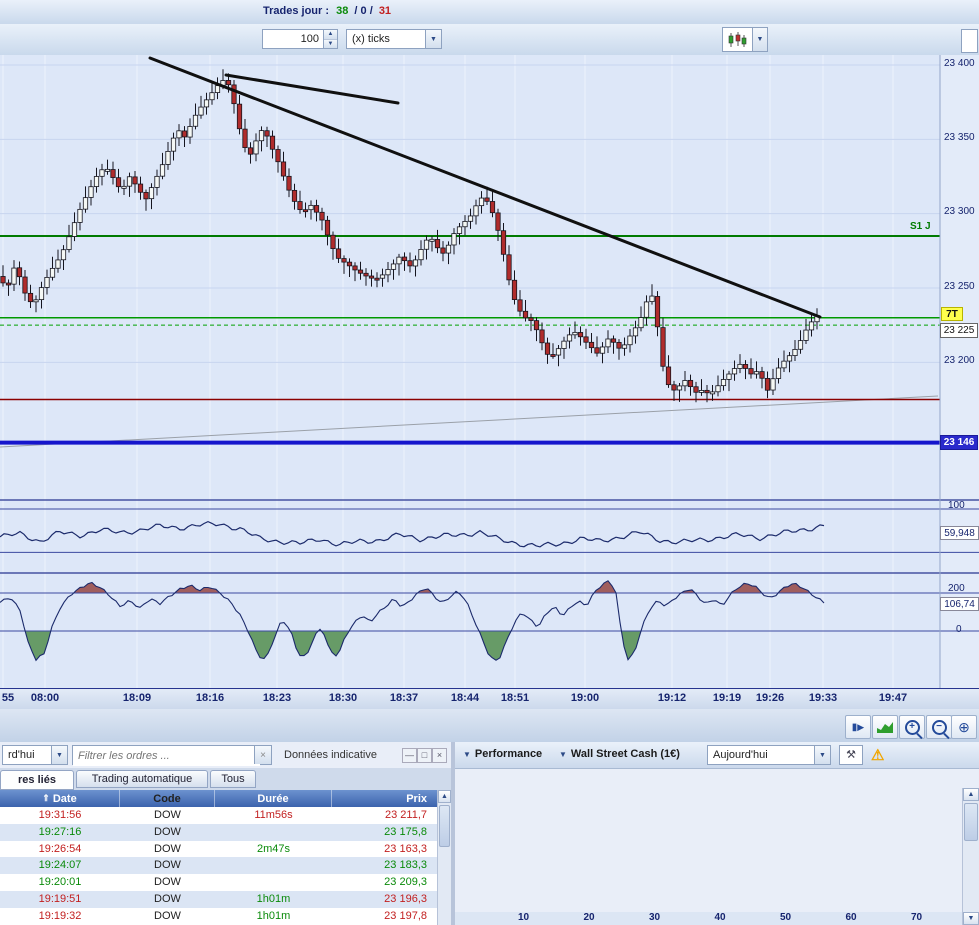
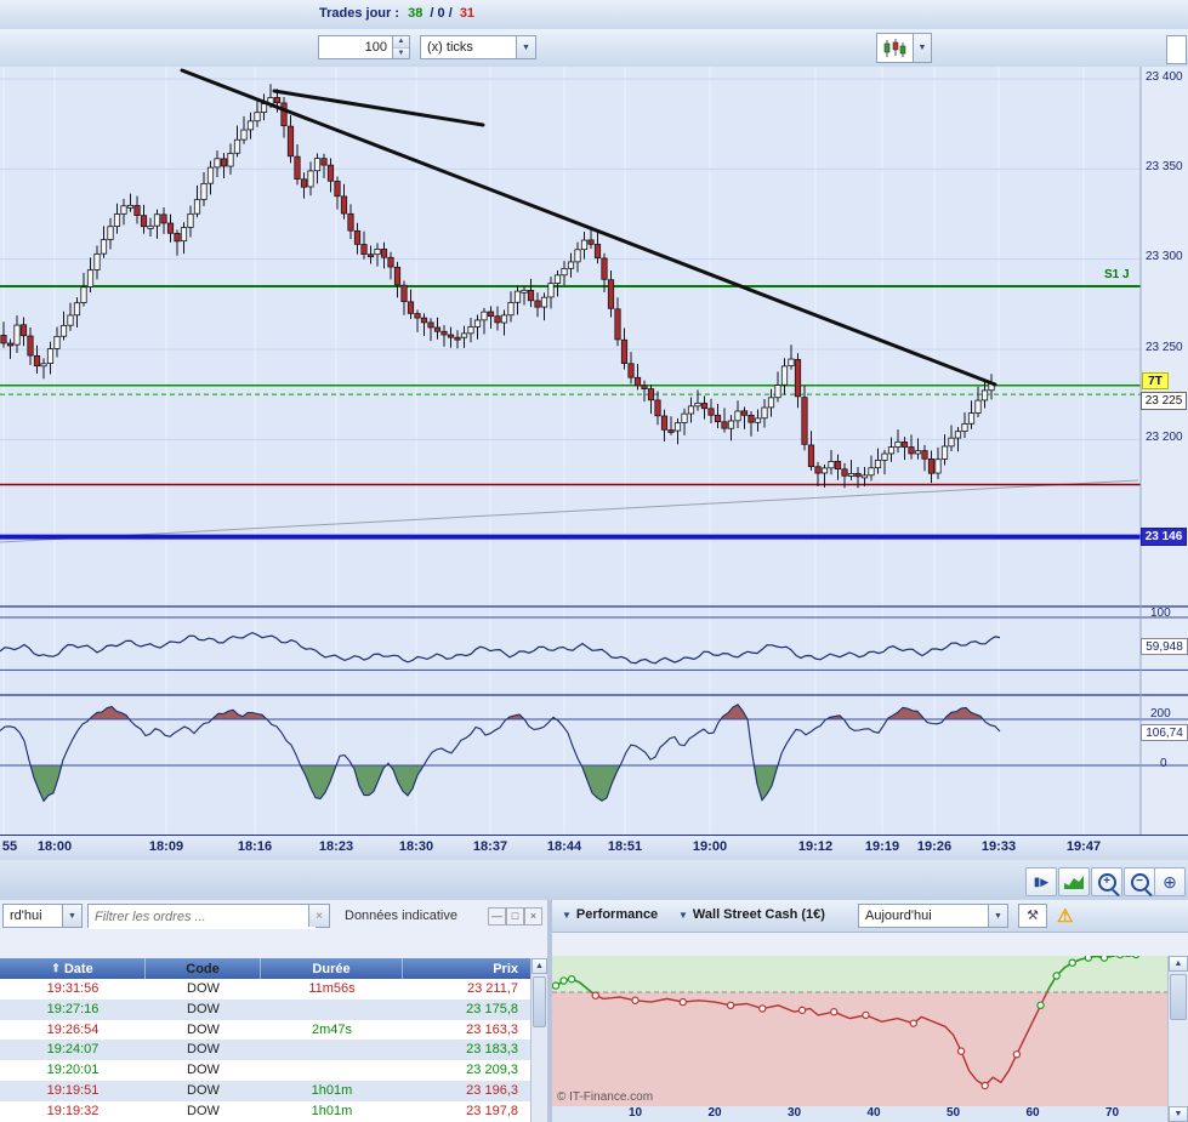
  Trades jour : 38 / 0 / 31
  100
  (x) ticks
  23 400
  23 350
  23 300
  23 250
  23 200
  7T
  23 225
  23 146
  S1 J
  100
  59,948
  200
  106,74
  0
  55
- 08:00
+ 18:00
  18:09
  18:16
  18:23
  18:30
  18:37
  18:44
  18:51
  19:00
  19:12
  19:19
  19:26
  19:33
  19:47
  ▮
  ▶
  +
  −
  ⊕
  rd'hui
  Filtrer les ordres ...
  ×
  Données indicative
  —
  □
  ×
- res liés
- Trading automatique
- Tous
  ⇑
  Date
  Code
  Durée
  Prix
  19:31:56
  DOW
  11m56s
  23 211,7
  19:27:16
  DOW
  23 175,8
  19:26:54
  DOW
  2m47s
  23 163,3
  19:24:07
  DOW
  23 183,3
  19:20:01
  DOW
  23 209,3
  19:19:51
  DOW
  1h01m
  23 196,3
  19:19:32
  DOW
  1h01m
  23 197,8
  ▼
  Performance
  ▼
  Wall Street Cash (1€)
  Aujourd'hui
  ⚒
  ⚠
+ © IT-Finance.com
  10
  20
  30
  40
  50
  60
  70
